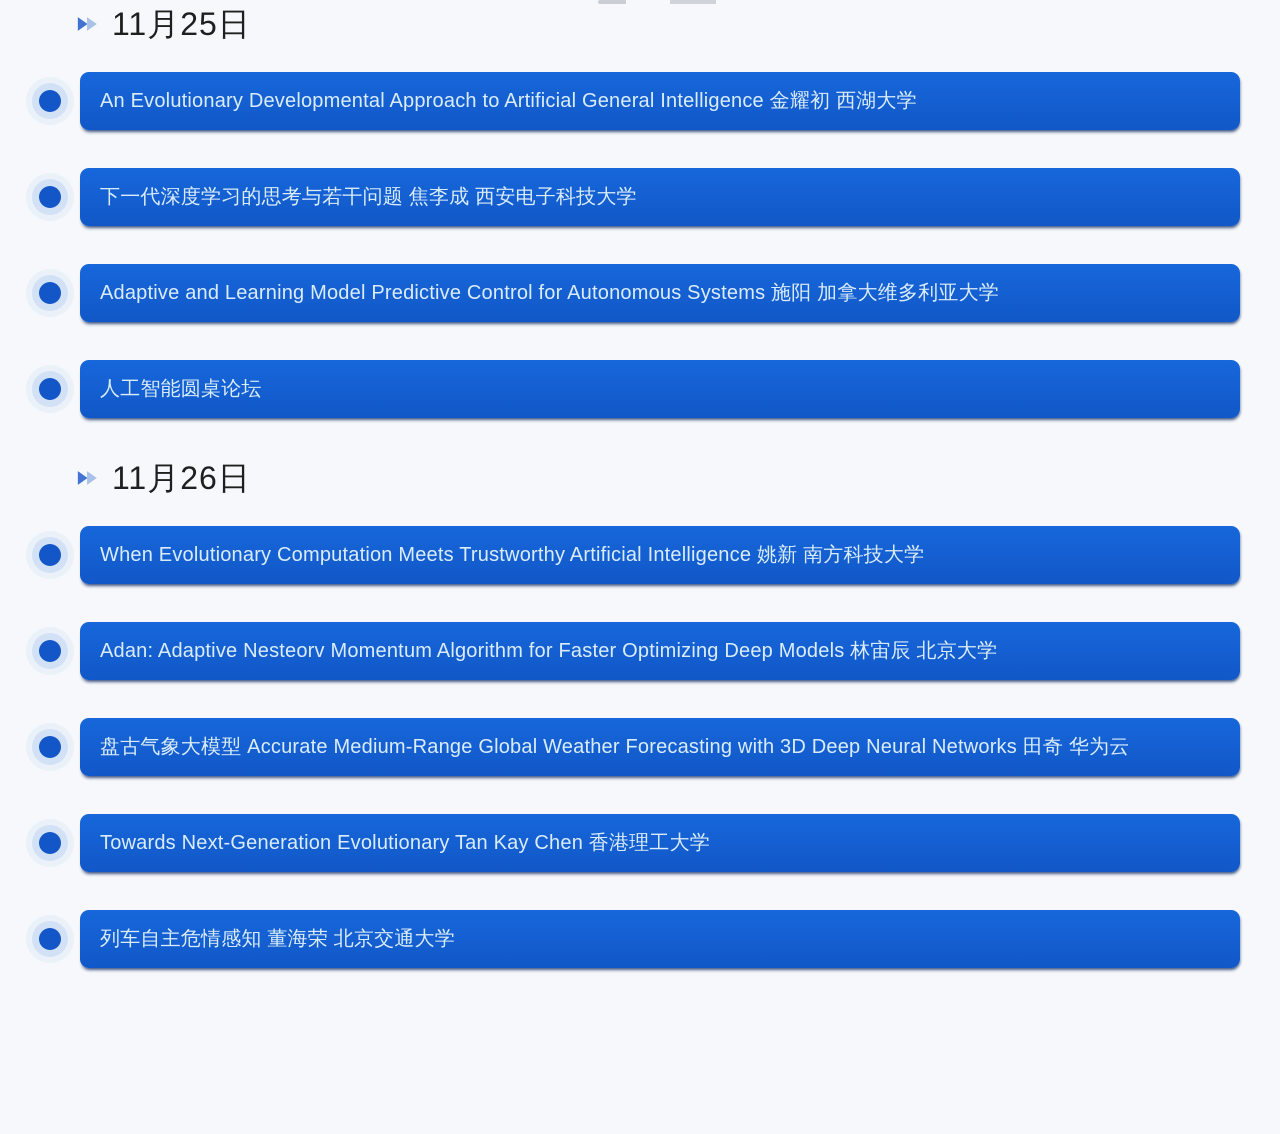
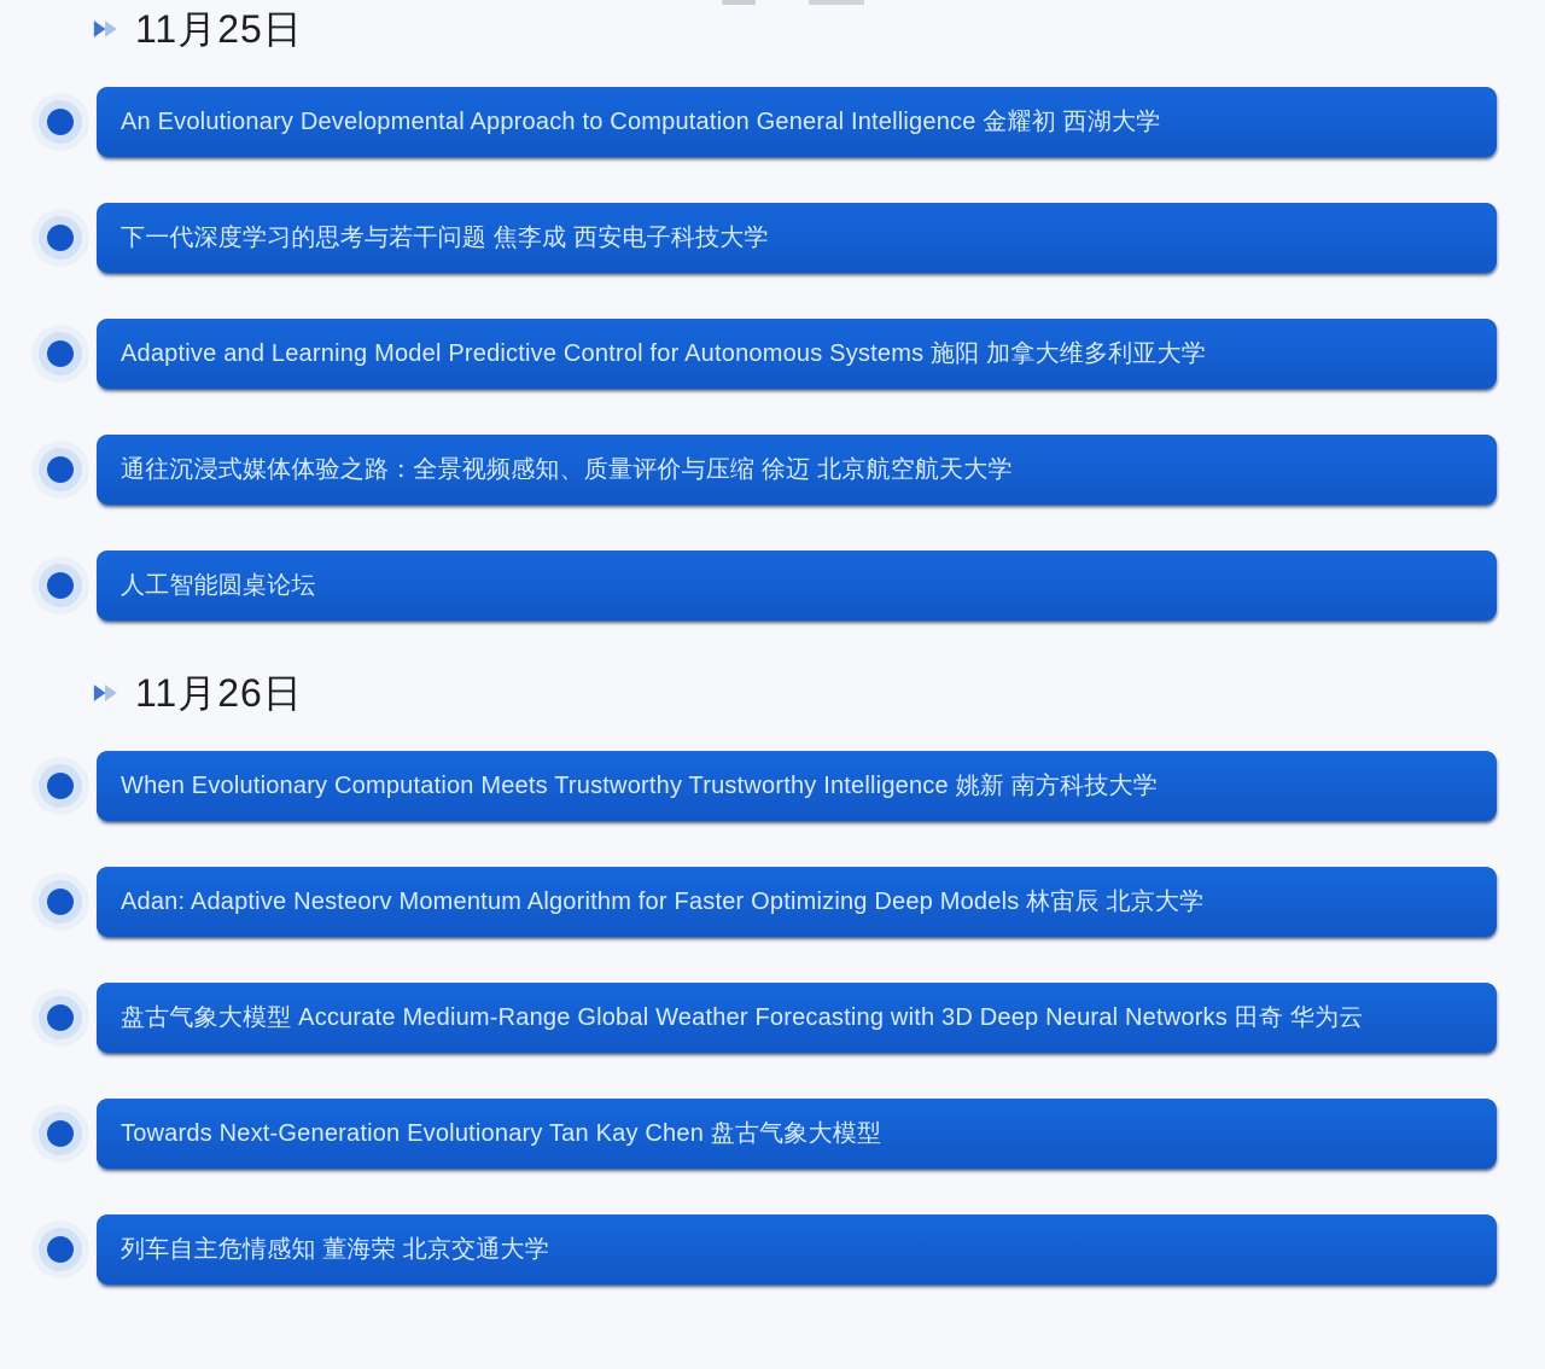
  11月25日
- An Evolutionary Developmental Approach to Artificial General Intelligence 金耀初 西湖大学
+ An Evolutionary Developmental Approach to Computation General Intelligence 金耀初 西湖大学
  下一代深度学习的思考与若干问题 焦李成 西安电子科技大学
  Adaptive and Learning Model Predictive Control for Autonomous Systems 施阳 加拿大维多利亚大学
+ 通往沉浸式媒体体验之路：全景视频感知、质量评价与压缩 徐迈 北京航空航天大学
  人工智能圆桌论坛
  11月26日
- When Evolutionary Computation Meets Trustworthy Artificial Intelligence 姚新 南方科技大学
+ When Evolutionary Computation Meets Trustworthy Trustworthy Intelligence 姚新 南方科技大学
  Adan: Adaptive Nesteorv Momentum Algorithm for Faster Optimizing Deep Models 林宙辰 北京大学
  盘古气象大模型 Accurate Medium-Range Global Weather Forecasting with 3D Deep Neural Networks 田奇 华为云
- Towards Next-Generation Evolutionary Tan Kay Chen 香港理工大学
+ Towards Next-Generation Evolutionary Tan Kay Chen 盘古气象大模型
  列车自主危情感知 董海荣 北京交通大学
